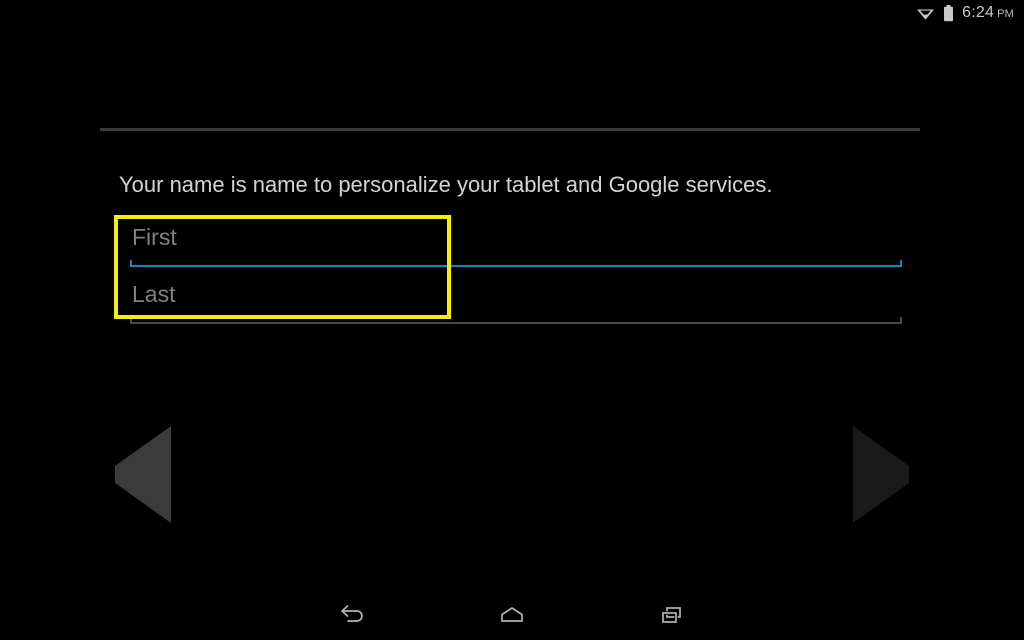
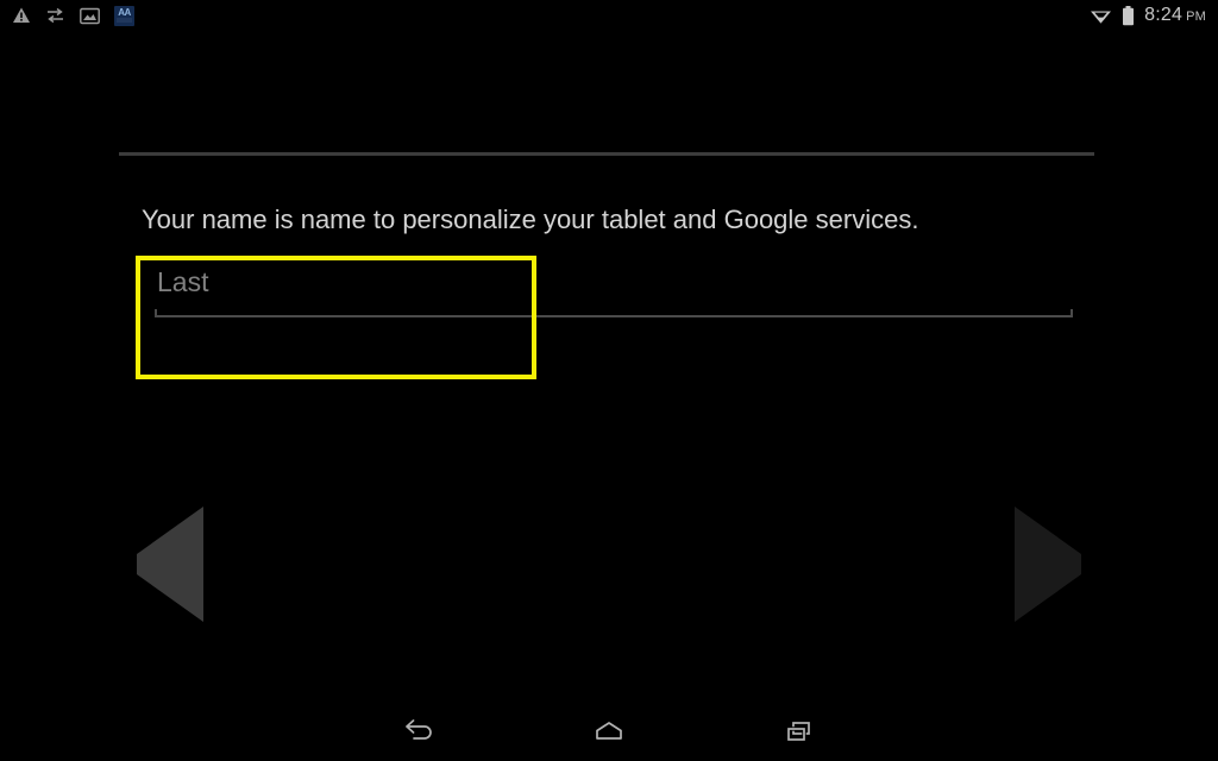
+ AA
- 6:24 PM
+ 8:24 PM
  Your name is name to personalize your tablet and Google services.
- First
  Last
